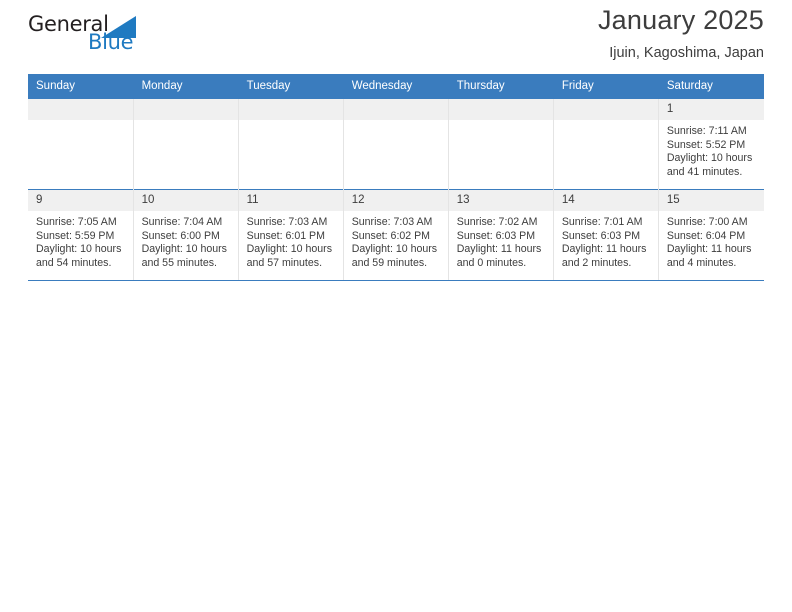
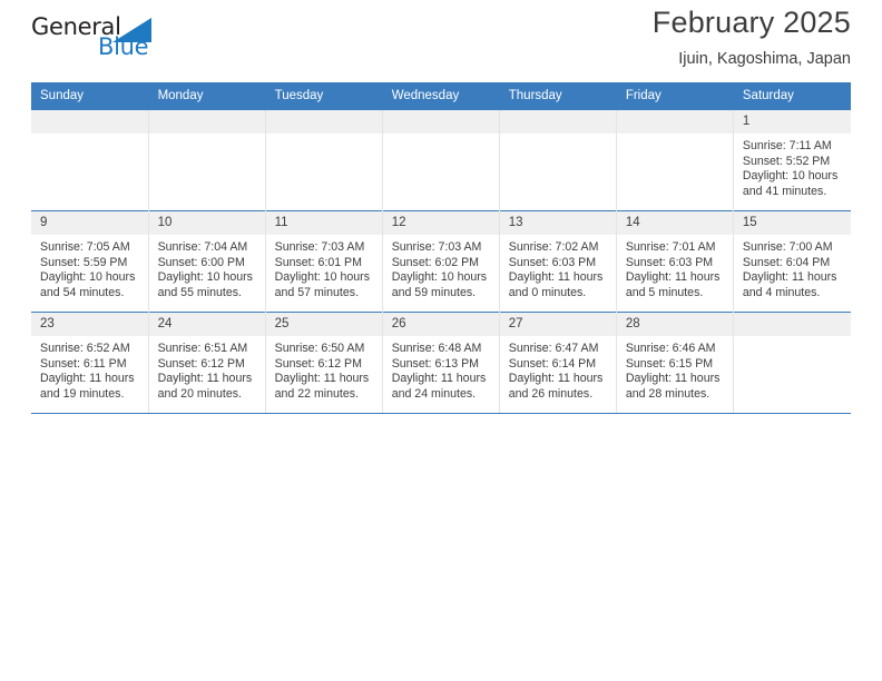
  General
  Blue
- January 2025
+ February 2025
  Ijuin, Kagoshima, Japan
  Sunday	Monday	Tuesday	Wednesday	Thursday	Friday	Saturday
  						1Sunrise: 7:11 AMSunset: 5:52 PMDaylight: 10 hours and 41 minutes.
- 9Sunrise: 7:05 AMSunset: 5:59 PMDaylight: 10 hours and 54 minutes.	10Sunrise: 7:04 AMSunset: 6:00 PMDaylight: 10 hours and 55 minutes.	11Sunrise: 7:03 AMSunset: 6:01 PMDaylight: 10 hours and 57 minutes.	12Sunrise: 7:03 AMSunset: 6:02 PMDaylight: 10 hours and 59 minutes.	13Sunrise: 7:02 AMSunset: 6:03 PMDaylight: 11 hours and 0 minutes.	14Sunrise: 7:01 AMSunset: 6:03 PMDaylight: 11 hours and 2 minutes.	15Sunrise: 7:00 AMSunset: 6:04 PMDaylight: 11 hours and 4 minutes.
+ 9Sunrise: 7:05 AMSunset: 5:59 PMDaylight: 10 hours and 54 minutes.	10Sunrise: 7:04 AMSunset: 6:00 PMDaylight: 10 hours and 55 minutes.	11Sunrise: 7:03 AMSunset: 6:01 PMDaylight: 10 hours and 57 minutes.	12Sunrise: 7:03 AMSunset: 6:02 PMDaylight: 10 hours and 59 minutes.	13Sunrise: 7:02 AMSunset: 6:03 PMDaylight: 11 hours and 0 minutes.	14Sunrise: 7:01 AMSunset: 6:03 PMDaylight: 11 hours and 5 minutes.	15Sunrise: 7:00 AMSunset: 6:04 PMDaylight: 11 hours and 4 minutes.
+ 23Sunrise: 6:52 AMSunset: 6:11 PMDaylight: 11 hours and 19 minutes.	24Sunrise: 6:51 AMSunset: 6:12 PMDaylight: 11 hours and 20 minutes.	25Sunrise: 6:50 AMSunset: 6:12 PMDaylight: 11 hours and 22 minutes.	26Sunrise: 6:48 AMSunset: 6:13 PMDaylight: 11 hours and 24 minutes.	27Sunrise: 6:47 AMSunset: 6:14 PMDaylight: 11 hours and 26 minutes.	28Sunrise: 6:46 AMSunset: 6:15 PMDaylight: 11 hours and 28 minutes.
